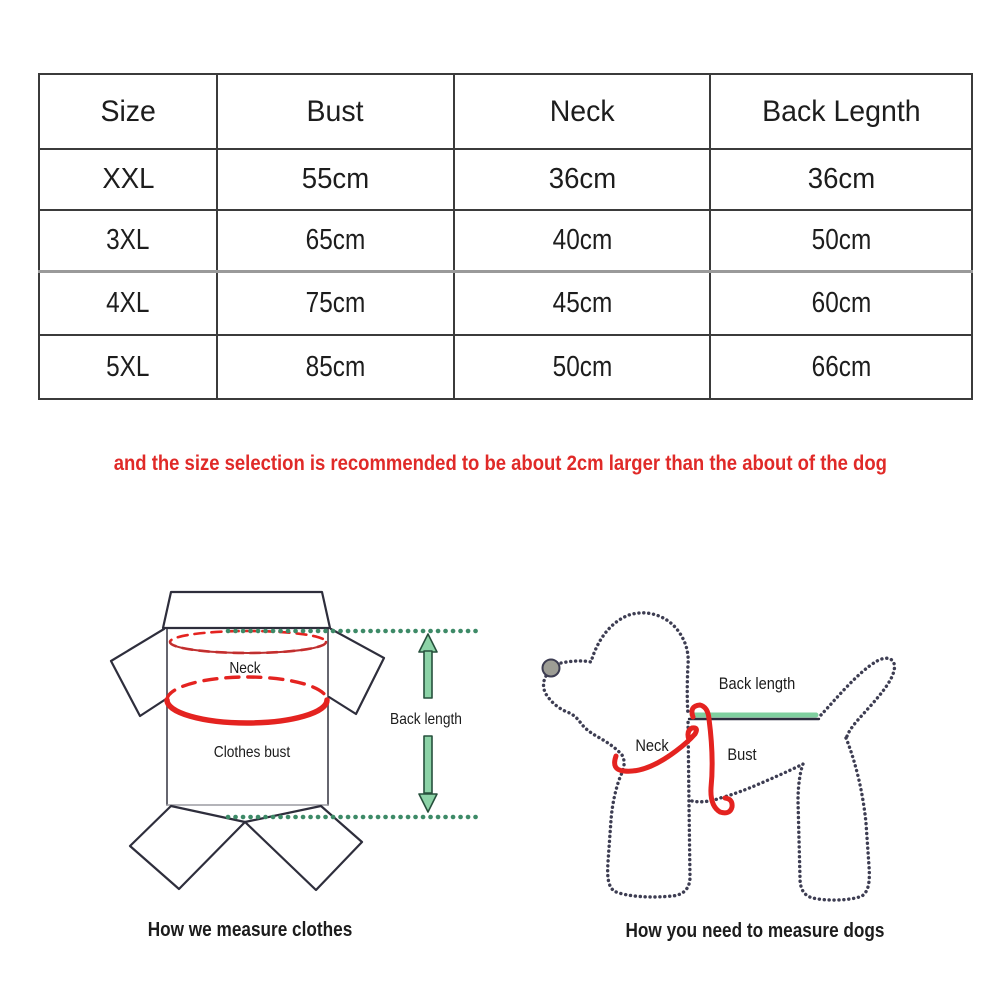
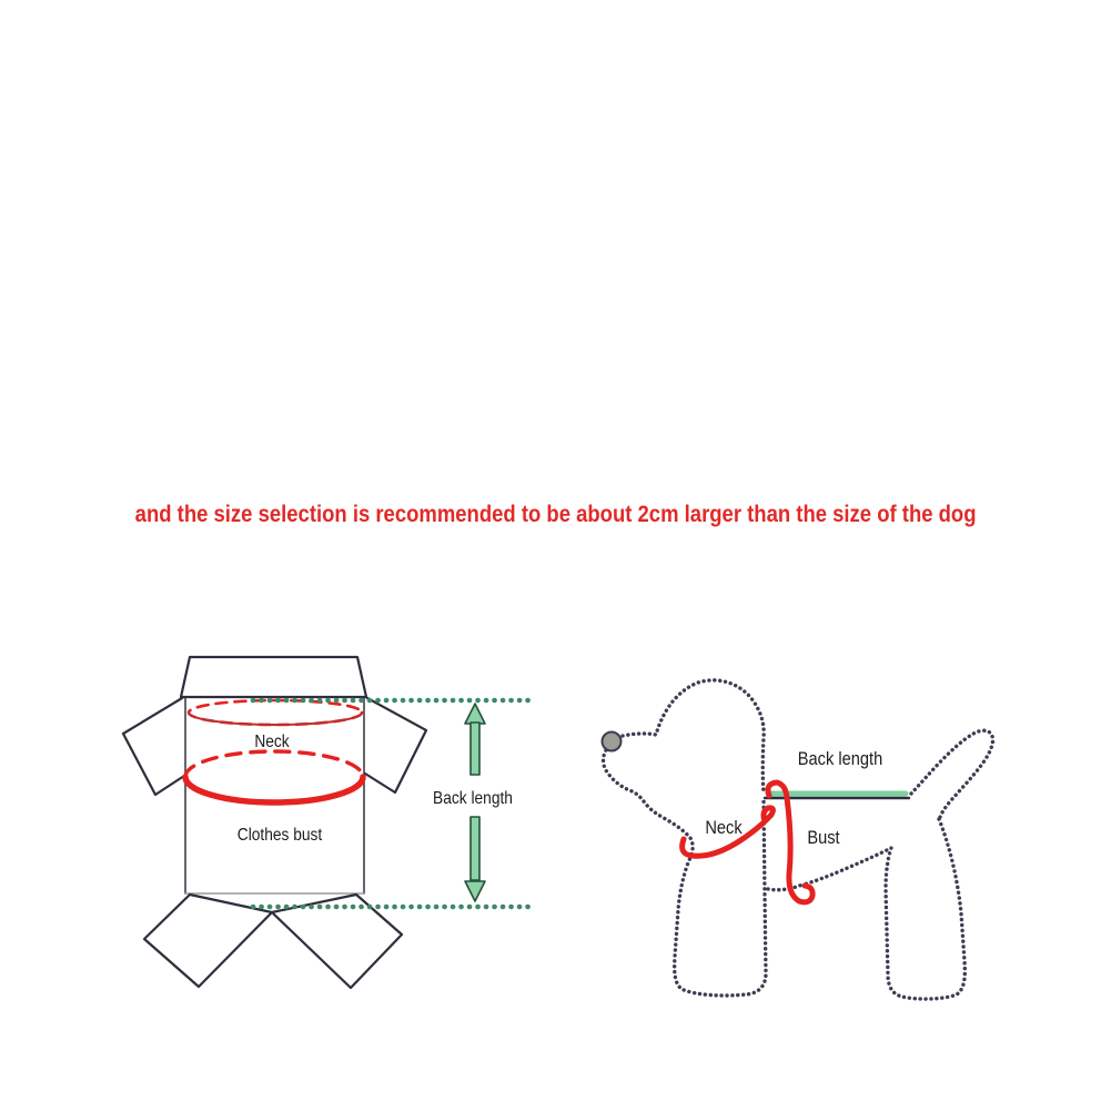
- Size	Bust	Neck	Back Legnth
- XXL	55cm	36cm	36cm
- 3XL	65cm	40cm	50cm
- 4XL	75cm	45cm	60cm
- 5XL	85cm	50cm	66cm
- and the size selection is recommended to be about 2cm larger than the about of the dog
+ and the size selection is recommended to be about 2cm larger than the size of the dog
  Neck
  Clothes bust
  Back length
  Back length
  Neck
  Bust
- How we measure clothes
- How you need to measure dogs
